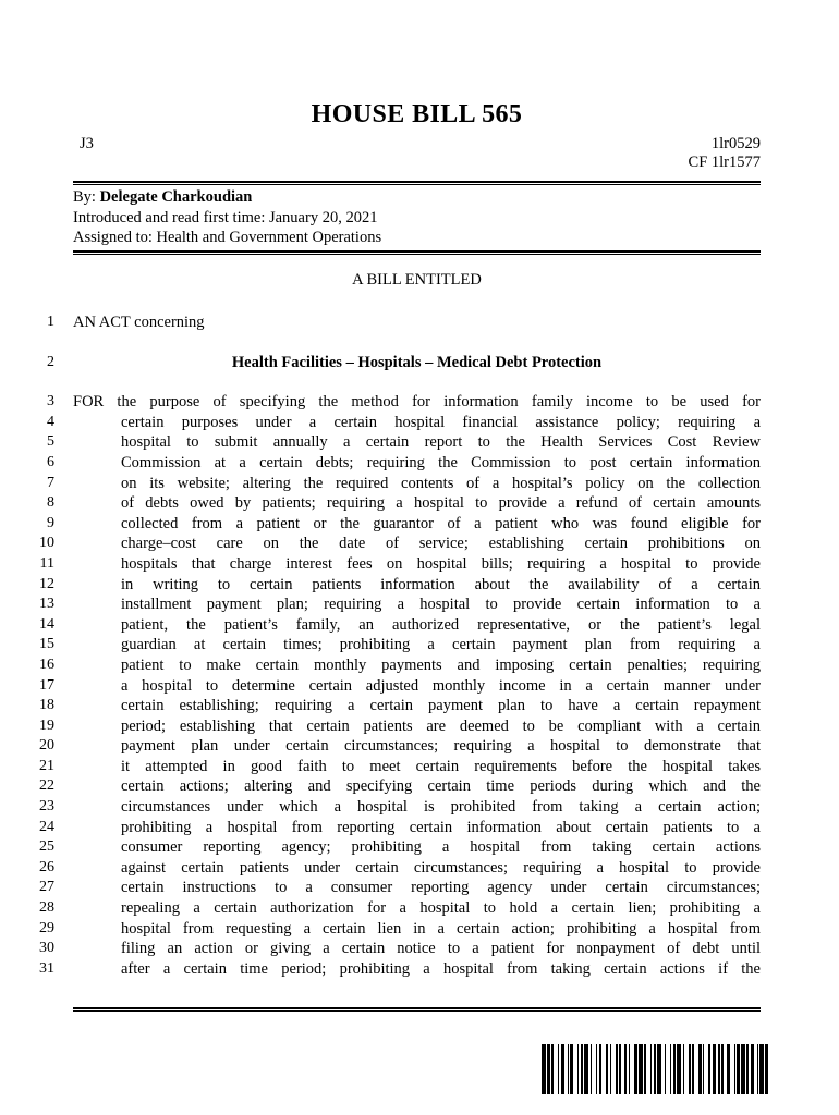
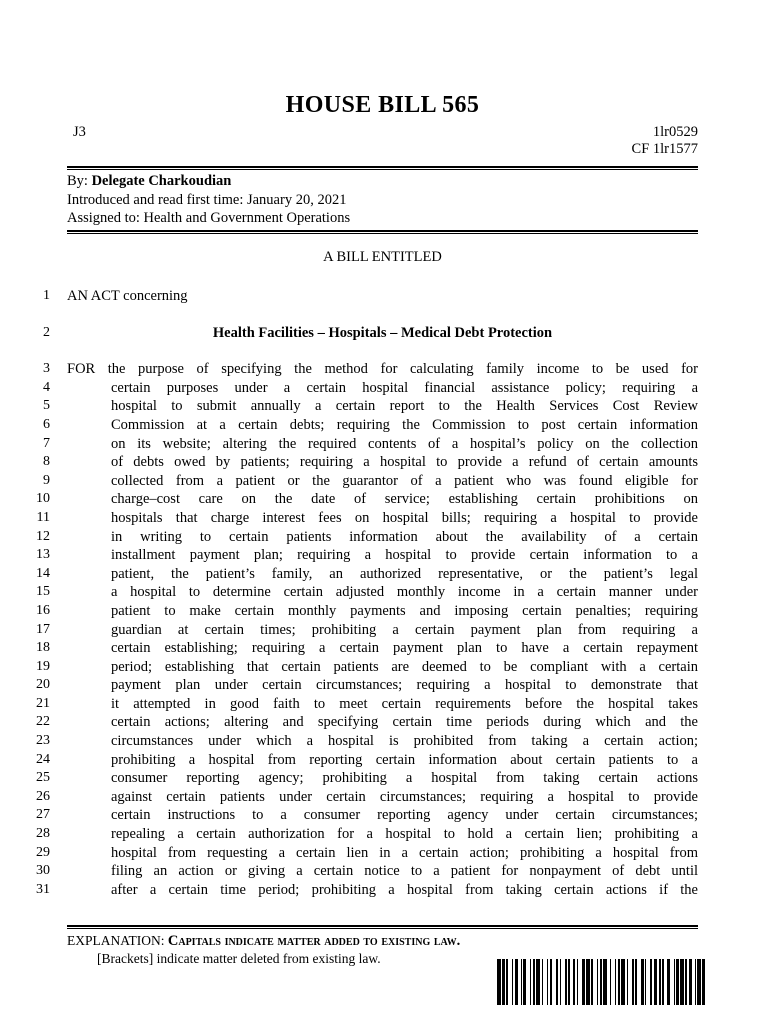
  HOUSE BILL 565
  J3
  1lr0529
  CF 1lr1577
  By: Delegate Charkoudian
  Introduced and read first time: January 20, 2021
  Assigned to: Health and Government Operations
  A BILL ENTITLED
  1
  AN ACT concerning
  2
  Health Facilities – Hospitals – Medical Debt Protection
  3
- FOR the purpose of specifying the method for information family income to be used for
+ FOR the purpose of specifying the method for calculating family income to be used for
  4
  certain purposes under a certain hospital financial assistance policy; requiring a
  5
  hospital to submit annually a certain report to the Health Services Cost Review
  6
  Commission at a certain debts; requiring the Commission to post certain information
  7
  on its website; altering the required contents of a hospital’s policy on the collection
  8
  of debts owed by patients; requiring a hospital to provide a refund of certain amounts
  9
  collected from a patient or the guarantor of a patient who was found eligible for
  10
  charge–cost care on the date of service; establishing certain prohibitions on
  11
  hospitals that charge interest fees on hospital bills; requiring a hospital to provide
  12
  in writing to certain patients information about the availability of a certain
  13
  installment payment plan; requiring a hospital to provide certain information to a
  14
  patient, the patient’s family, an authorized representative, or the patient’s legal
  15
- guardian at certain times; prohibiting a certain payment plan from requiring a
+ a hospital to determine certain adjusted monthly income in a certain manner under
  16
  patient to make certain monthly payments and imposing certain penalties; requiring
  17
- a hospital to determine certain adjusted monthly income in a certain manner under
+ guardian at certain times; prohibiting a certain payment plan from requiring a
  18
  certain establishing; requiring a certain payment plan to have a certain repayment
  19
  period; establishing that certain patients are deemed to be compliant with a certain
  20
  payment plan under certain circumstances; requiring a hospital to demonstrate that
  21
  it attempted in good faith to meet certain requirements before the hospital takes
  22
  certain actions; altering and specifying certain time periods during which and the
  23
  circumstances under which a hospital is prohibited from taking a certain action;
  24
  prohibiting a hospital from reporting certain information about certain patients to a
  25
  consumer reporting agency; prohibiting a hospital from taking certain actions
  26
  against certain patients under certain circumstances; requiring a hospital to provide
  27
  certain instructions to a consumer reporting agency under certain circumstances;
  28
  repealing a certain authorization for a hospital to hold a certain lien; prohibiting a
  29
  hospital from requesting a certain lien in a certain action; prohibiting a hospital from
  30
  filing an action or giving a certain notice to a patient for nonpayment of debt until
  31
  after a certain time period; prohibiting a hospital from taking certain actions if the
+ EXPLANATION: Capitals indicate matter added to existing law.
+ [Brackets] indicate matter deleted from existing law.
